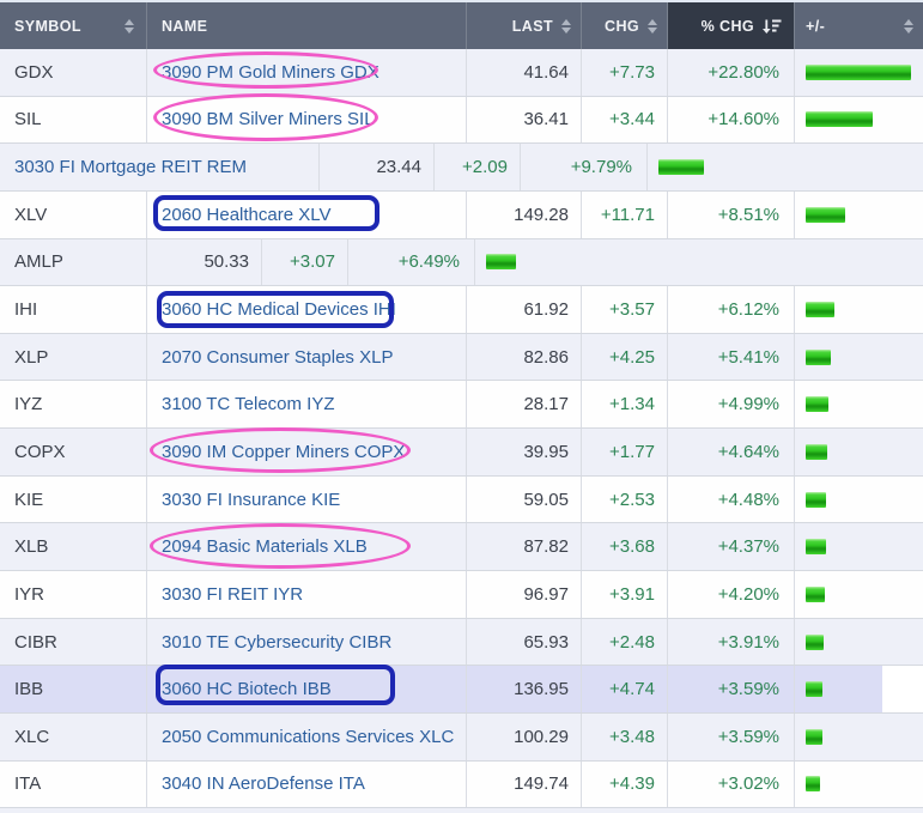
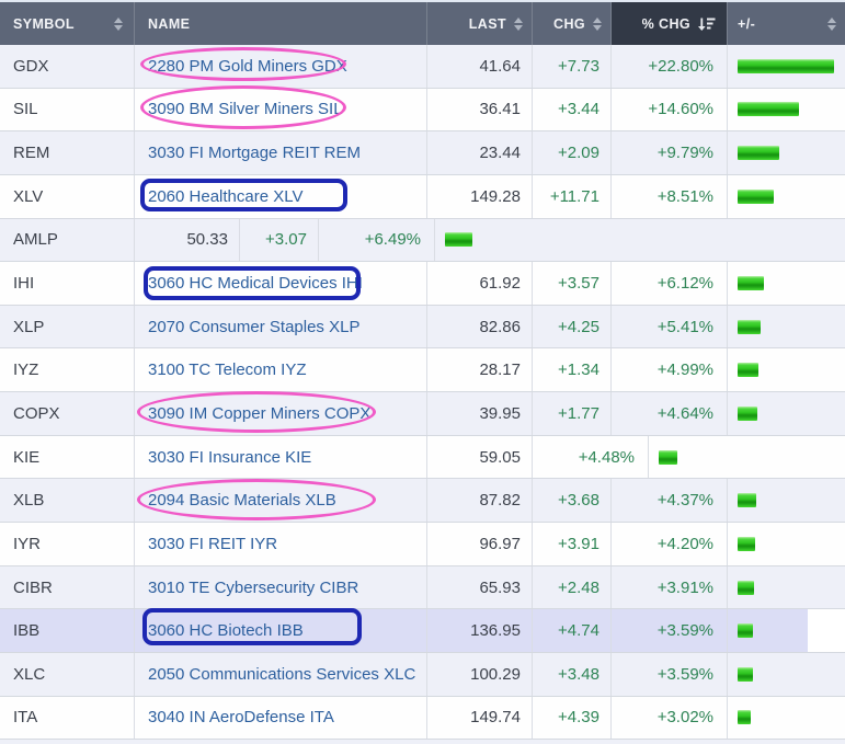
  SYMBOL
  NAME
  LAST
  CHG
  % CHG
  +/-
  GDX
- 3090 PM Gold Miners GDX
+ 2280 PM Gold Miners GDX
  41.64
  +7.73
  +22.80%
  SIL
  3090 BM Silver Miners SIL
  36.41
  +3.44
  +14.60%
+ REM
  3030 FI Mortgage REIT REM
  23.44
  +2.09
  +9.79%
  XLV
  2060 Healthcare XLV
  149.28
  +11.71
  +8.51%
  AMLP
  50.33
  +3.07
  +6.49%
  IHI
  3060 HC Medical Devices IHI
  61.92
  +3.57
  +6.12%
  XLP
  2070 Consumer Staples XLP
  82.86
  +4.25
  +5.41%
  IYZ
  3100 TC Telecom IYZ
  28.17
  +1.34
  +4.99%
  COPX
  3090 IM Copper Miners COPX
  39.95
  +1.77
  +4.64%
  KIE
  3030 FI Insurance KIE
  59.05
- +2.53
  +4.48%
  XLB
  2094 Basic Materials XLB
  87.82
  +3.68
  +4.37%
  IYR
  3030 FI REIT IYR
  96.97
  +3.91
  +4.20%
  CIBR
  3010 TE Cybersecurity CIBR
  65.93
  +2.48
  +3.91%
  IBB
  3060 HC Biotech IBB
  136.95
  +4.74
  +3.59%
  XLC
  2050 Communications Services XLC
  100.29
  +3.48
  +3.59%
  ITA
  3040 IN AeroDefense ITA
  149.74
  +4.39
  +3.02%
